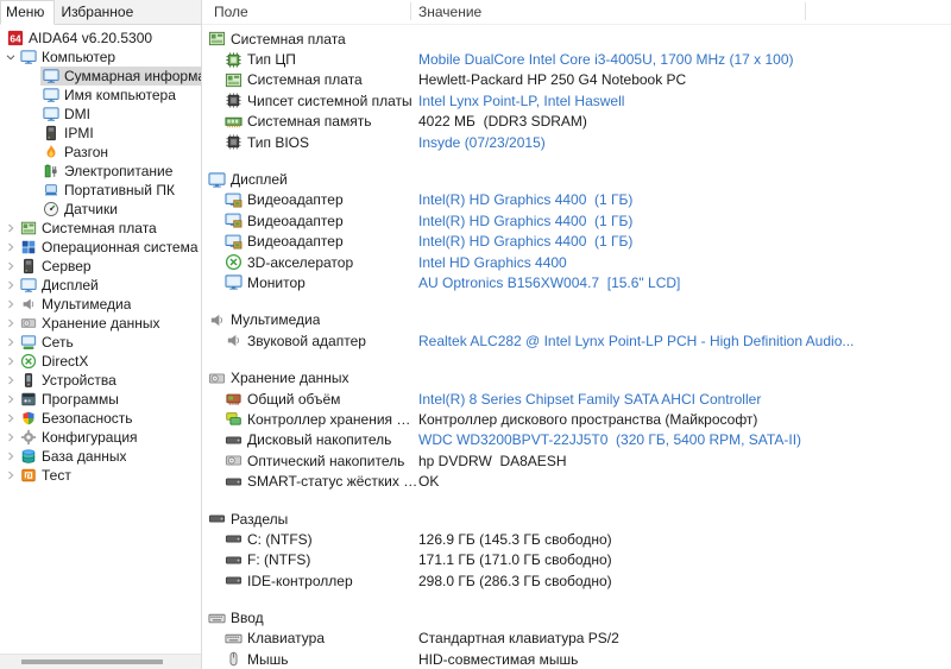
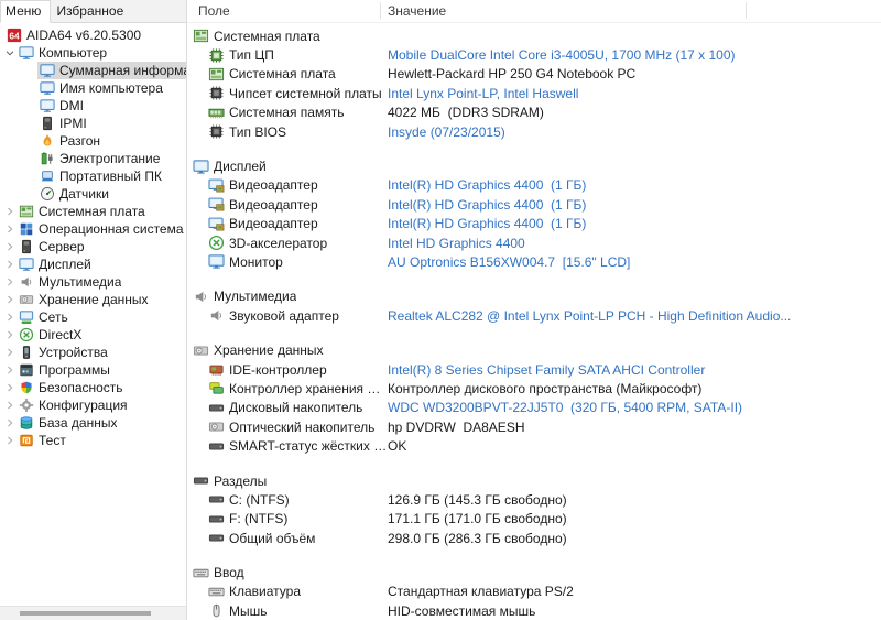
  Меню
  Избранное
  64
  AIDA64 v6.20.5300
  Компьютер
  Суммарная информ
  Имя компьютера
  DMI
  IPMI
  Разгон
  Электропитание
  Портативный ПК
  Датчики
  Системная плата
  Операционная система
  Сервер
  Дисплей
  Мультимедиа
  Хранение данных
  Сеть
  DirectX
  Устройства
  Программы
  Безопасность
  Конфигурация
  База данных
  Тест
  Поле
  Значение
  Системная плата
  Тип ЦП
  Mobile DualCore Intel Core i3-4005U, 1700 MHz (17 x 100)
  Системная плата
  Hewlett-Packard HP 250 G4 Notebook PC
  Чипсет системной платы
  Intel Lynx Point-LP, Intel Haswell
  Системная память
  4022 МБ (DDR3 SDRAM)
  Тип BIOS
  Insyde (07/23/2015)
  Дисплей
  Видеоадаптер
  Intel(R) HD Graphics 4400 (1 ГБ)
  Видеоадаптер
  Intel(R) HD Graphics 4400 (1 ГБ)
  Видеоадаптер
  Intel(R) HD Graphics 4400 (1 ГБ)
  3D-акселератор
  Intel HD Graphics 4400
  Монитор
  AU Optronics B156XW004.7 [15.6" LCD]
  Мультимедиа
  Звуковой адаптер
  Realtek ALC282 @ Intel Lynx Point-LP PCH - High Definition Audio...
  Хранение данных
- Общий объём
+ IDE-контроллер
  Intel(R) 8 Series Chipset Family SATA AHCI Controller
  Контроллер хранения дан
  Контроллер дискового пространства (Майкрософт)
  Дисковый накопитель
  WDC WD3200BPVT-22JJ5T0 (320 ГБ, 5400 RPM, SATA-II)
  Оптический накопитель
  hp DVDRW DA8AESH
  SMART-статус жёстких ди
  OK
  Разделы
  C: (NTFS)
  126.9 ГБ (145.3 ГБ свободно)
  F: (NTFS)
  171.1 ГБ (171.0 ГБ свободно)
- IDE-контроллер
+ Общий объём
  298.0 ГБ (286.3 ГБ свободно)
  Ввод
  Клавиатура
  Стандартная клавиатура PS/2
  Мышь
  HID-совместимая мышь
